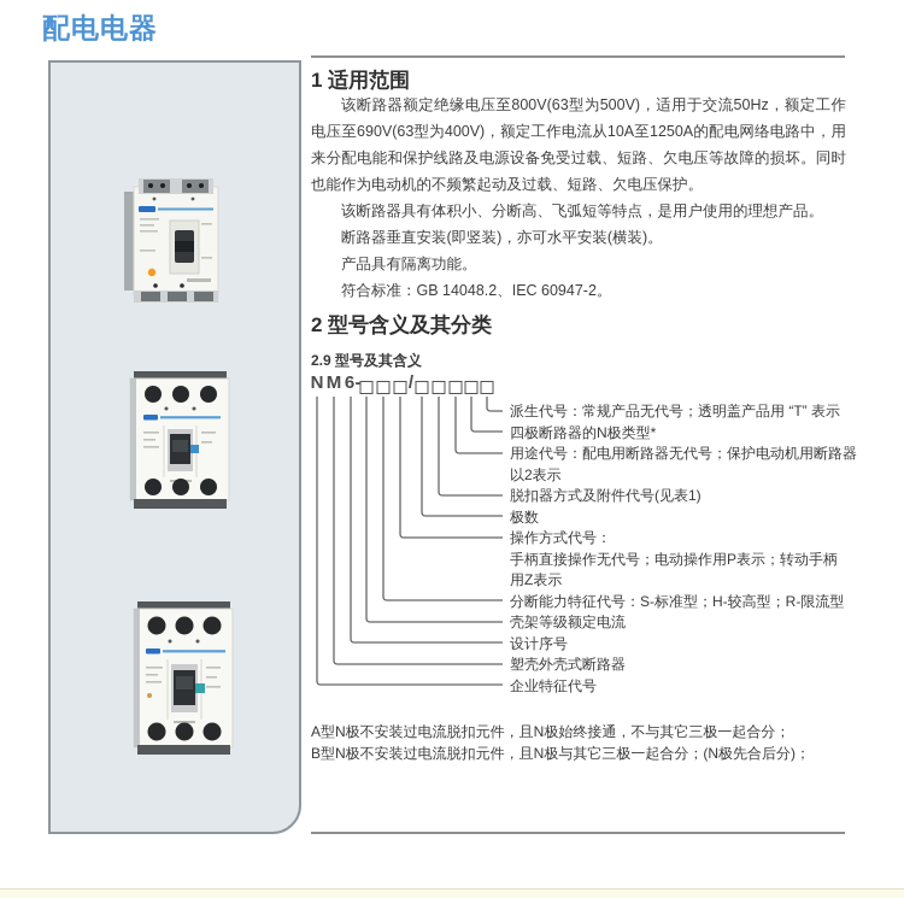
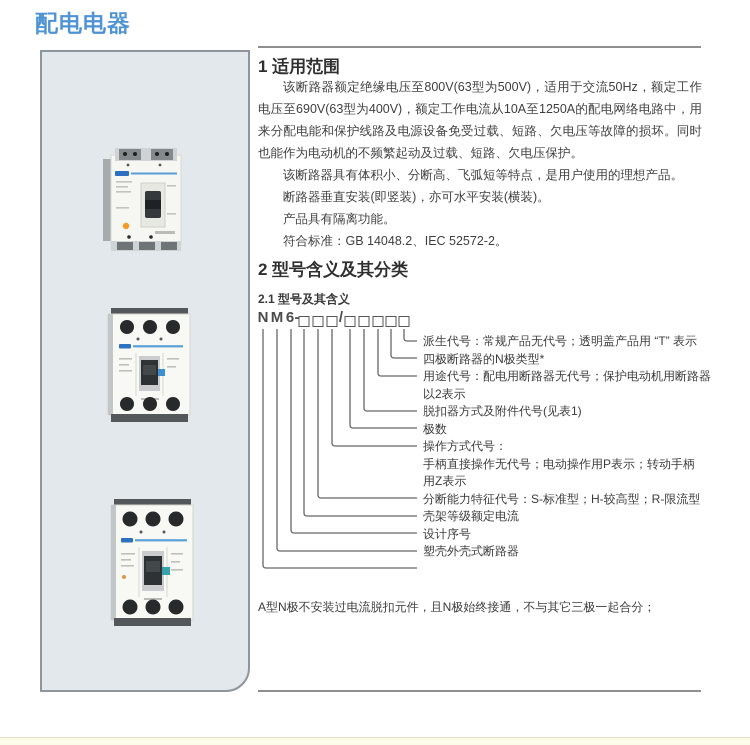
  配电电器
  1 适用范围
  该断路器额定绝缘电压至800V(63型为500V)，适用于交流50Hz，额定工作电压至690V(63型为400V)，额定工作电流从10A至1250A的配电网络电路中，用来分配电能和保护线路及电源设备免受过载、短路、欠电压等故障的损坏。同时也能作为电动机的不频繁起动及过载、短路、欠电压保护。
  该断路器具有体积小、分断高、飞弧短等特点，是用户使用的理想产品。
  断路器垂直安装(即竖装)，亦可水平安装(横装)。
  产品具有隔离功能。
- 符合标准：GB 14048.2、IEC 60947-2。
+ 符合标准：GB 14048.2、IEC 52572-2。
  2 型号含义及其分类
- 2.9 型号及其含义
+ 2.1 型号及其含义
  N
  M
  6
  -
  /
  派生代号：常规产品无代号；透明盖产品用 “T” 表示
  四极断路器的N极类型*
  用途代号：配电用断路器无代号；保护电动机用断路器
  以2表示
  脱扣器方式及附件代号(见表1)
  极数
  操作方式代号：
  手柄直接操作无代号；电动操作用P表示；转动手柄
  用Z表示
  分断能力特征代号：S-标准型；H-较高型；R-限流型
  壳架等级额定电流
  设计序号
  塑壳外壳式断路器
- 企业特征代号
  A型N极不安装过电流脱扣元件，且N极始终接通，不与其它三极一起合分；
- B型N极不安装过电流脱扣元件，且N极与其它三极一起合分；(N极先合后分)；
